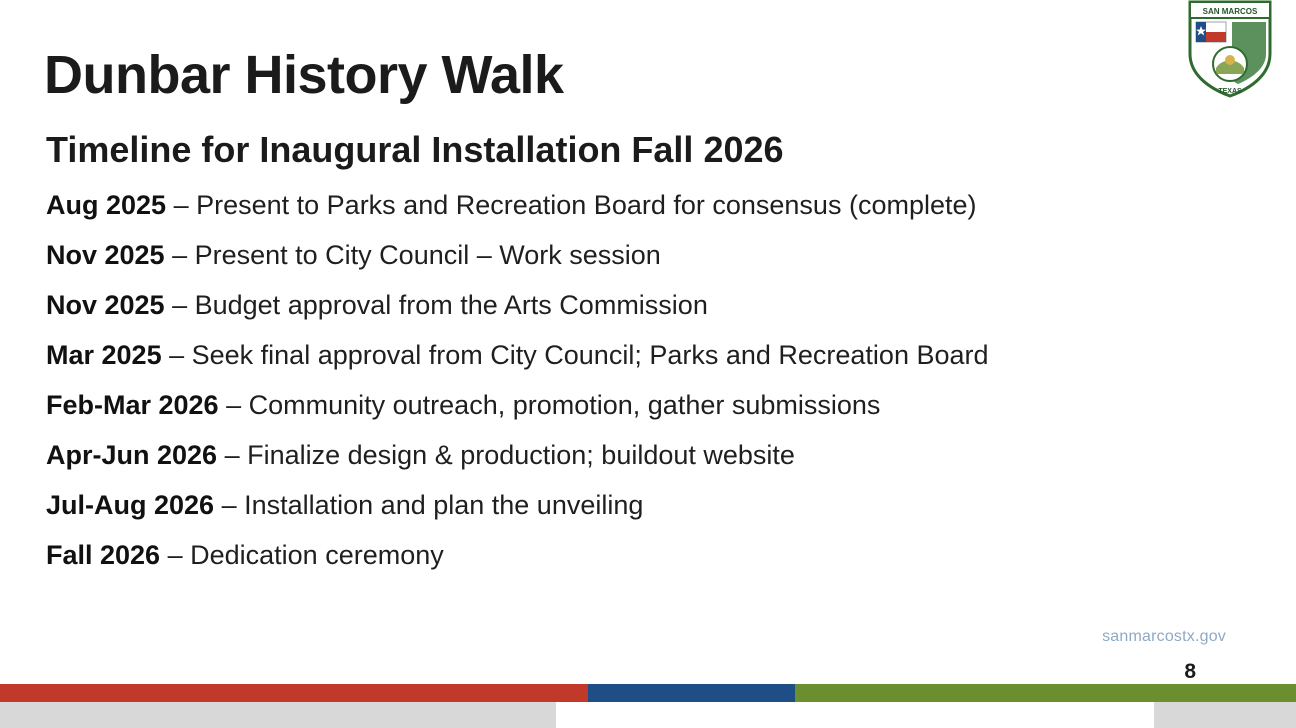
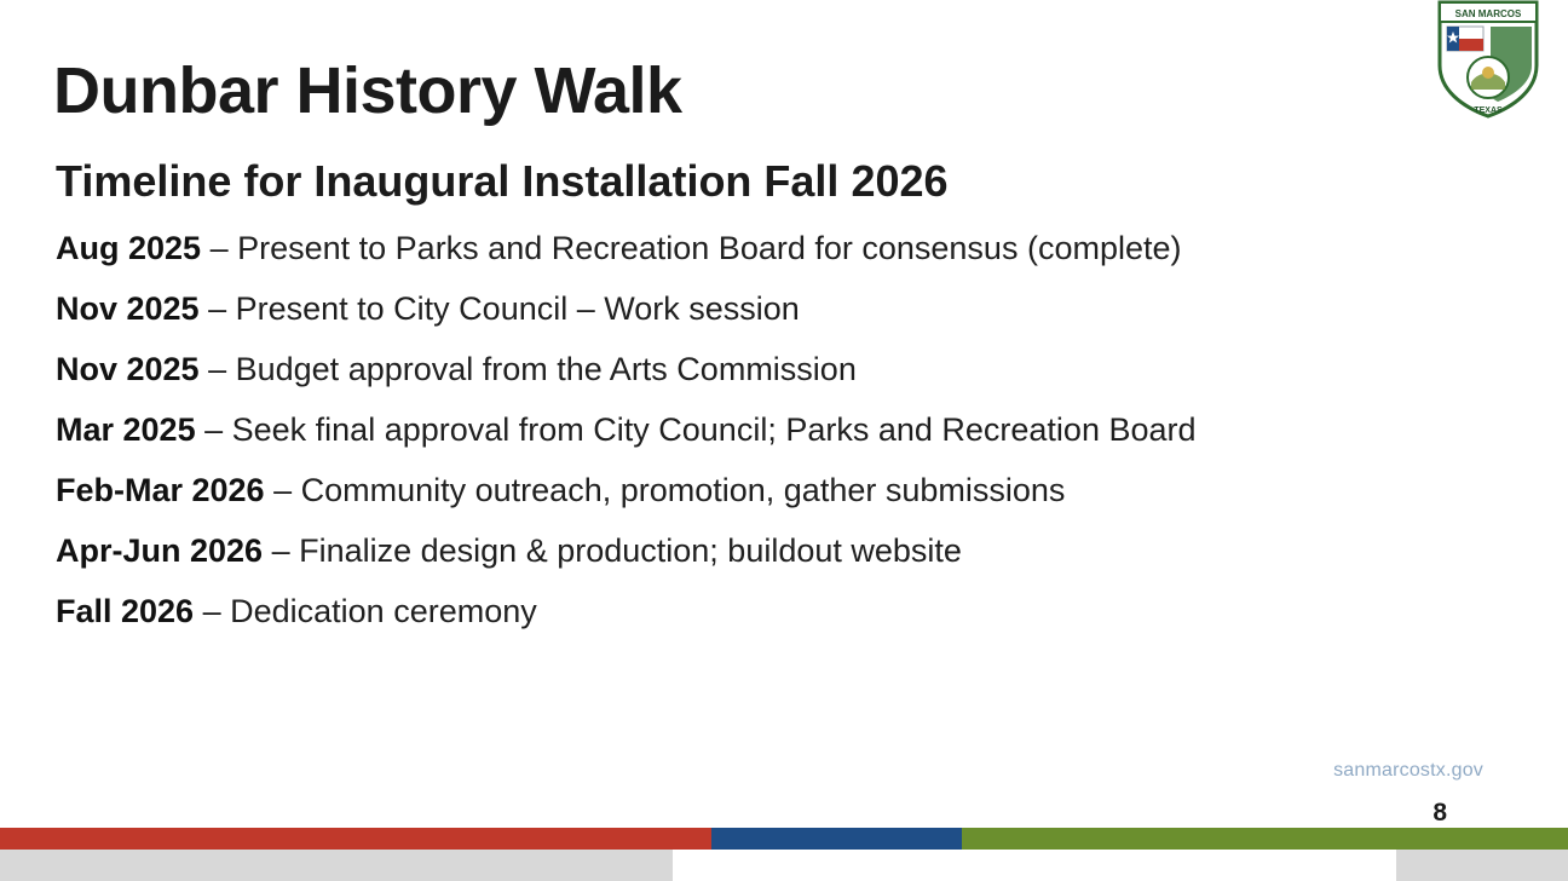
  Dunbar History Walk
  Timeline for Inaugural Installation Fall 2026
  SAN MARCOS
  Aug 2025 – Present to Parks and Recreation Board for consensus (complete)
  Nov 2025 – Present to City Council – Work session
  Nov 2025 – Budget approval from the Arts Commission
  Mar 2025 – Seek final approval from City Council; Parks and Recreation Board
  Feb-Mar 2026 – Community outreach, promotion, gather submissions
  Apr-Jun 2026 – Finalize design & production; buildout website
- Jul-Aug 2026 – Installation and plan the unveiling
  Fall 2026 – Dedication ceremony
  sanmarcostx.gov
  8
